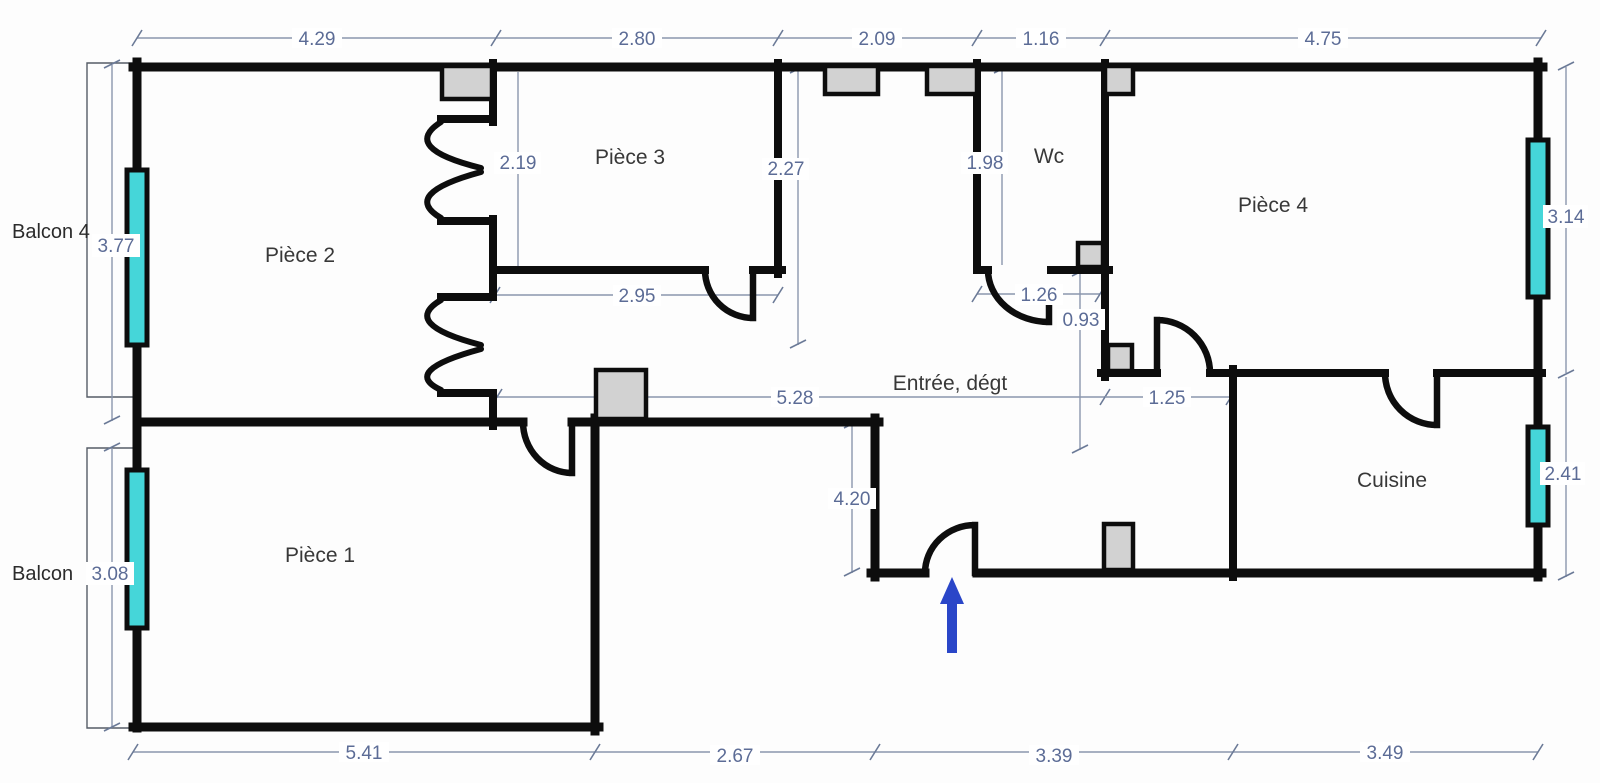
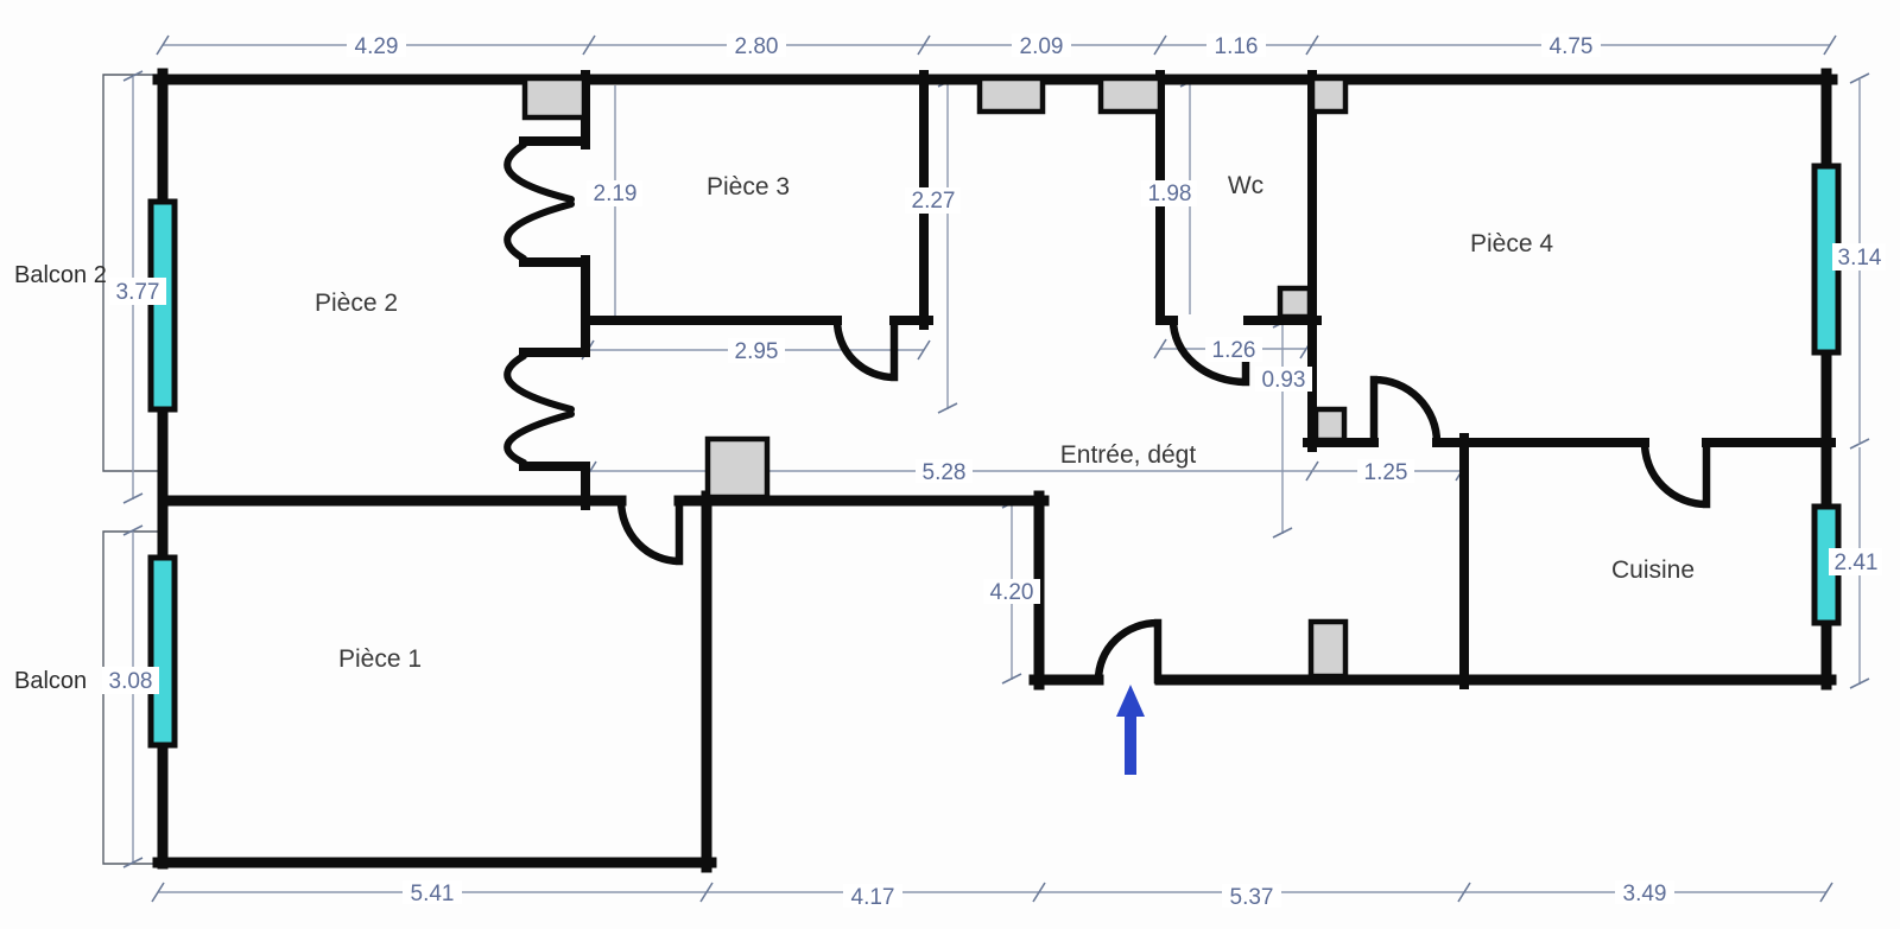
  4.29
  2.80
  2.09
  1.16
  4.75
  5.41
- 2.67
+ 4.17
- 3.39
+ 5.37
  3.49
  3.77
  3.08
  3.14
  2.41
  2.19
  2.27
  1.98
  2.95
  1.26
  0.93
  5.28
  1.25
  4.20
  Pièce 2
  Pièce 3
  Wc
  Pièce 4
  Pièce 1
  Entrée, dégt
  Cuisine
- Balcon 4
+ Balcon 2
  Balcon
